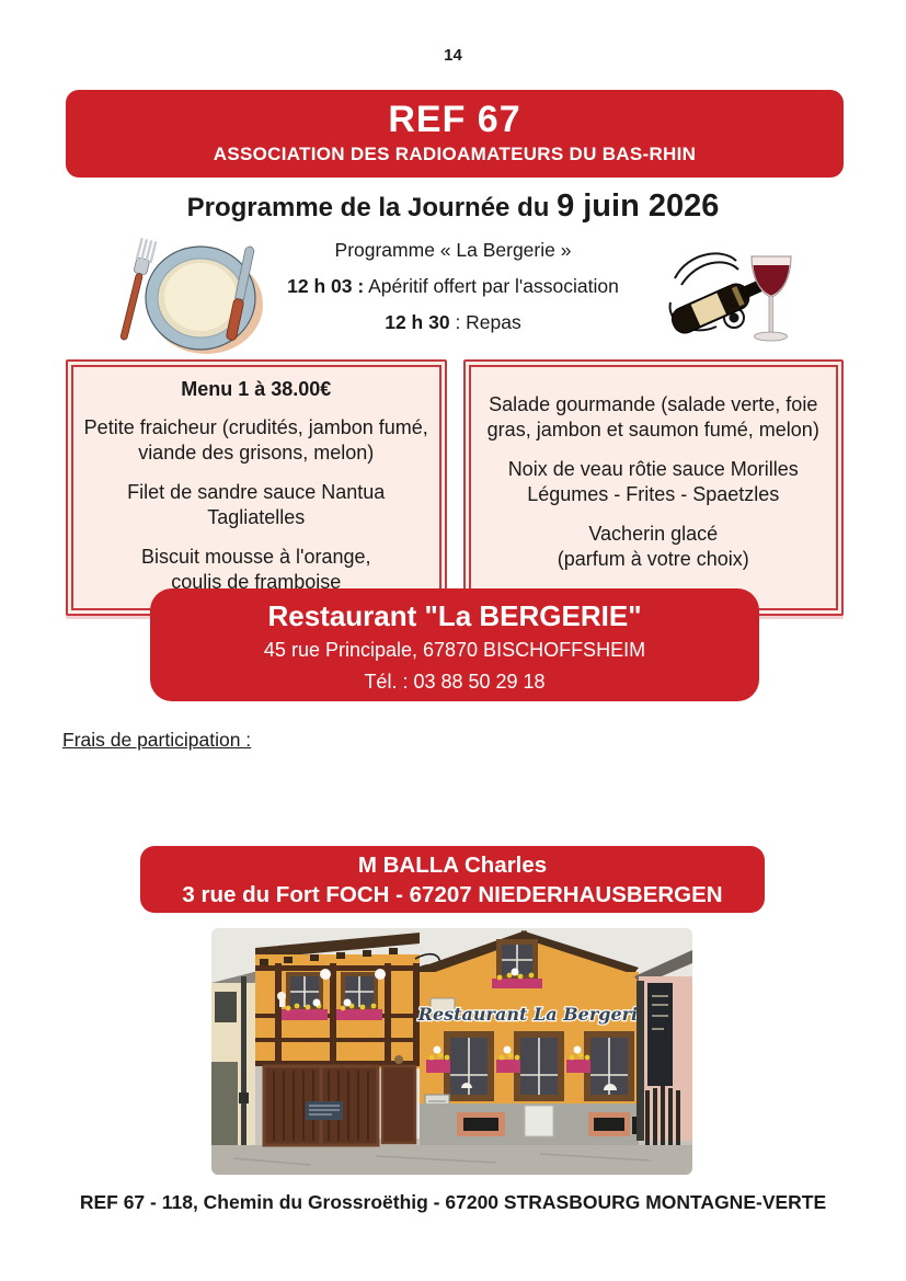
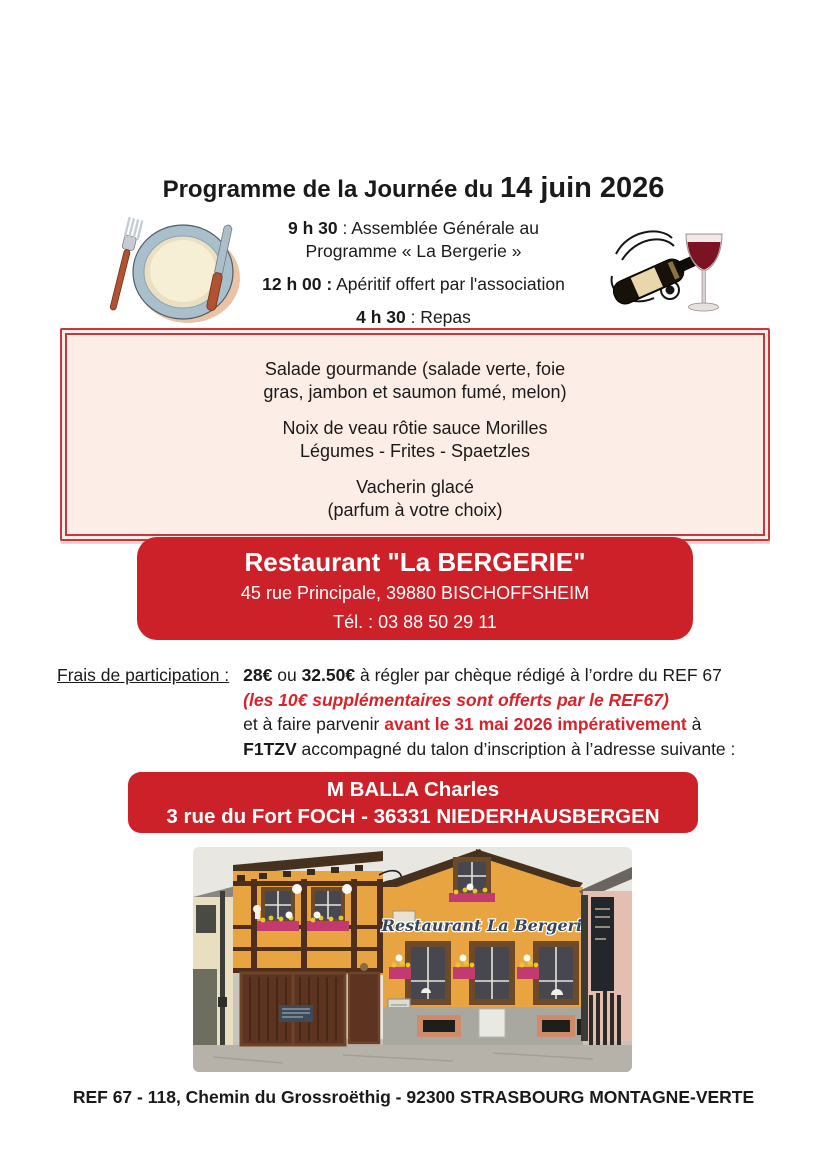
- 14
- REF 67
- ASSOCIATION DES RADIOAMATEURS DU BAS-RHIN
- Programme de la Journée du 9 juin 2026
+ Programme de la Journée du 14 juin 2026
+ 9 h 30 : Assemblée Générale au
  Programme « La Bergerie »
- 12 h 03 : Apéritif offert par l'association
+ 12 h 00 : Apéritif offert par l'association
- 12 h 30 : Repas
+ 4 h 30 : Repas
- Menu 1 à 38.00€
- Petite fraicheur (crudités, jambon fumé,
- viande des grisons, melon)
- Filet de sandre sauce Nantua
- Tagliatelles
- Biscuit mousse à l'orange,
- coulis de framboise
  Salade gourmande (salade verte, foie
  gras, jambon et saumon fumé, melon)
  Noix de veau rôtie sauce Morilles
  Légumes - Frites - Spaetzles
  Vacherin glacé
  (parfum à votre choix)
  Restaurant "La BERGERIE"
- 45 rue Principale, 67870 BISCHOFFSHEIM
+ 45 rue Principale, 39880 BISCHOFFSHEIM
- Tél. : 03 88 50 29 18
+ Tél. : 03 88 50 29 11
  Frais de participation :
+ 28€ ou 32.50€ à régler par chèque rédigé à l’ordre du REF 67
+ (les 10€ supplémentaires sont offerts par le REF67)
+ et à faire parvenir avant le 31 mai 2026 impérativement à
+ F1TZV accompagné du talon d’inscription à l’adresse suivante :
  M BALLA Charles
- 3 rue du Fort FOCH - 67207 NIEDERHAUSBERGEN
+ 3 rue du Fort FOCH - 36331 NIEDERHAUSBERGEN
  Restaurant La Bergeri
- REF 67 - 118, Chemin du Grossroëthig - 67200 STRASBOURG MONTAGNE-VERTE
+ REF 67 - 118, Chemin du Grossroëthig - 92300 STRASBOURG MONTAGNE-VERTE
